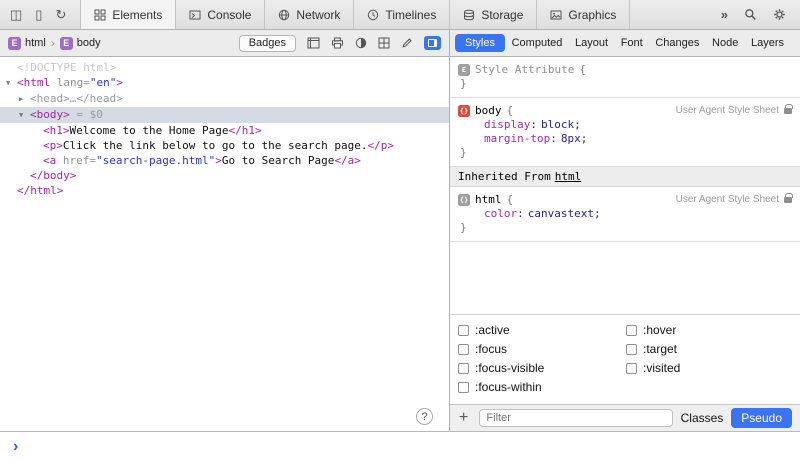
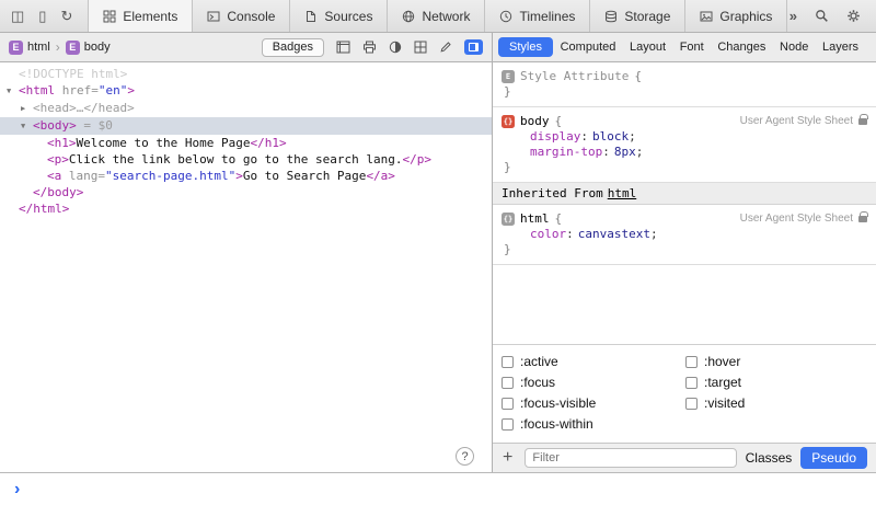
  ◫
  ▯
  ↻
  Elements
  Console
+ Sources
  Network
  Timelines
  Storage
  Graphics
  »
  E
  html
  ›
  E
  body
  Badges
  Styles
  Computed
  Layout
  Font
  Changes
  Node
  Layers
  <!DOCTYPE html>
- ▼ <html lang="en">
+ ▼ <html href="en">
  ▶ <head>…</head>
  ▼ <body> = $0
  <h1>Welcome to the Home Page</h1>
- <p>Click the link below to go to the search page.</p>
+ <p>Click the link below to go to the search lang.</p>
- <a href="search-page.html">Go to Search Page</a>
+ <a lang="search-page.html">Go to Search Page</a>
  </body>
  </html>
  ?
  E
  Style Attribute
  {
  }
  {}
  body
  {
  User Agent Style Sheet
  display: block;
  margin-top: 8px;
  }
  Inherited From html
  {}
  html
  {
  User Agent Style Sheet
  color: canvastext;
  }
  :active
  :focus
  :focus-visible
  :focus-within
  :hover
  :target
  :visited
  +
  Filter
  Classes
  Pseudo
  ›
